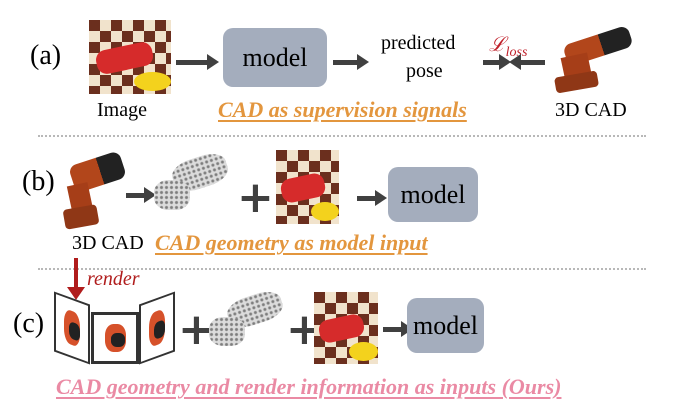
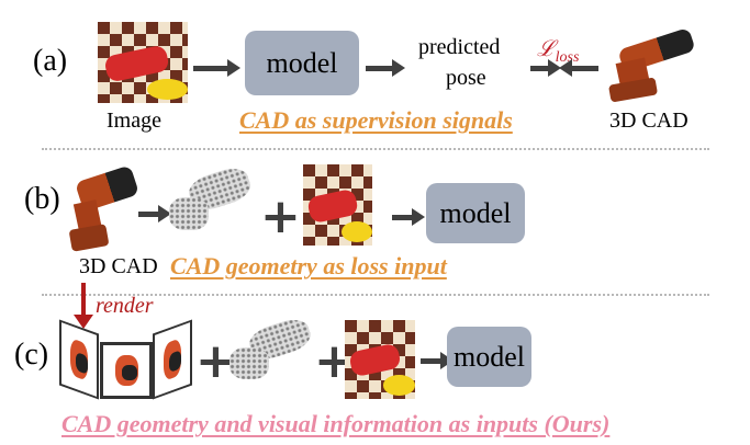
  (a)
  Image
  model
  predicted
  pose
  ℒloss
  3D CAD
  CAD as supervision signals
  (b)
  +
  model
  3D CAD
- CAD geometry as model input
+ CAD geometry as loss input
  render
  (c)
  +
  +
  model
- CAD geometry and render information as inputs (Ours)
+ CAD geometry and visual information as inputs (Ours)
